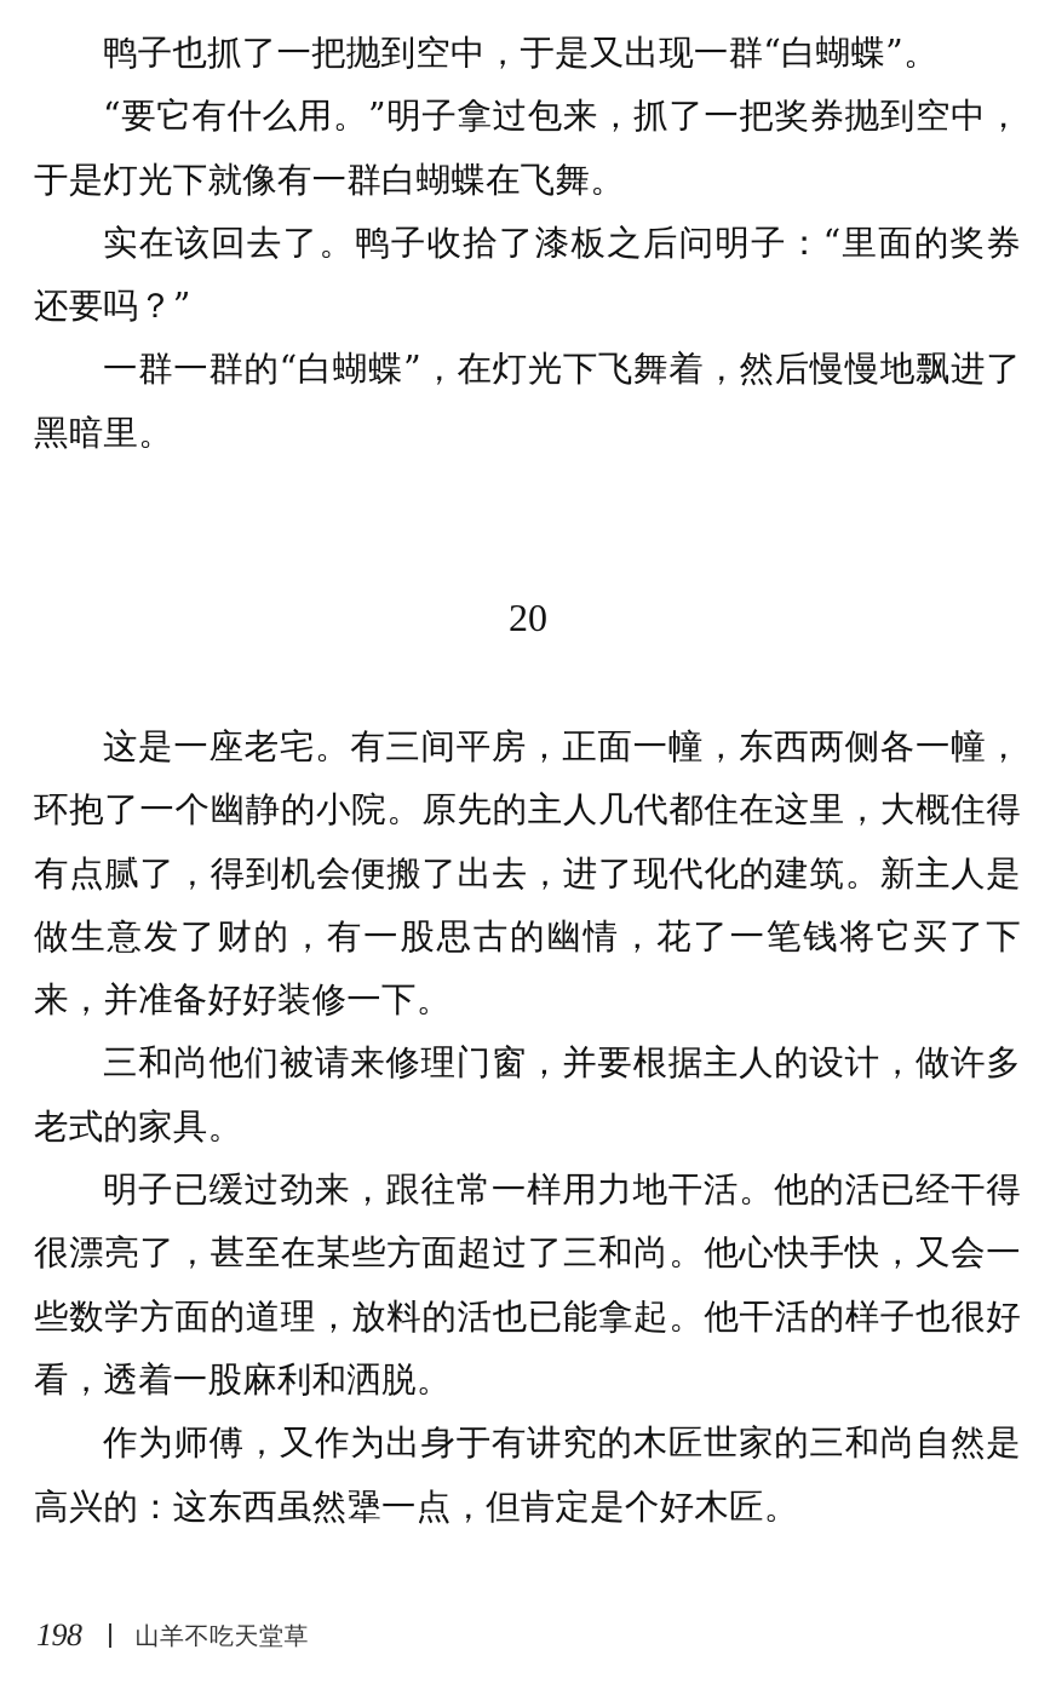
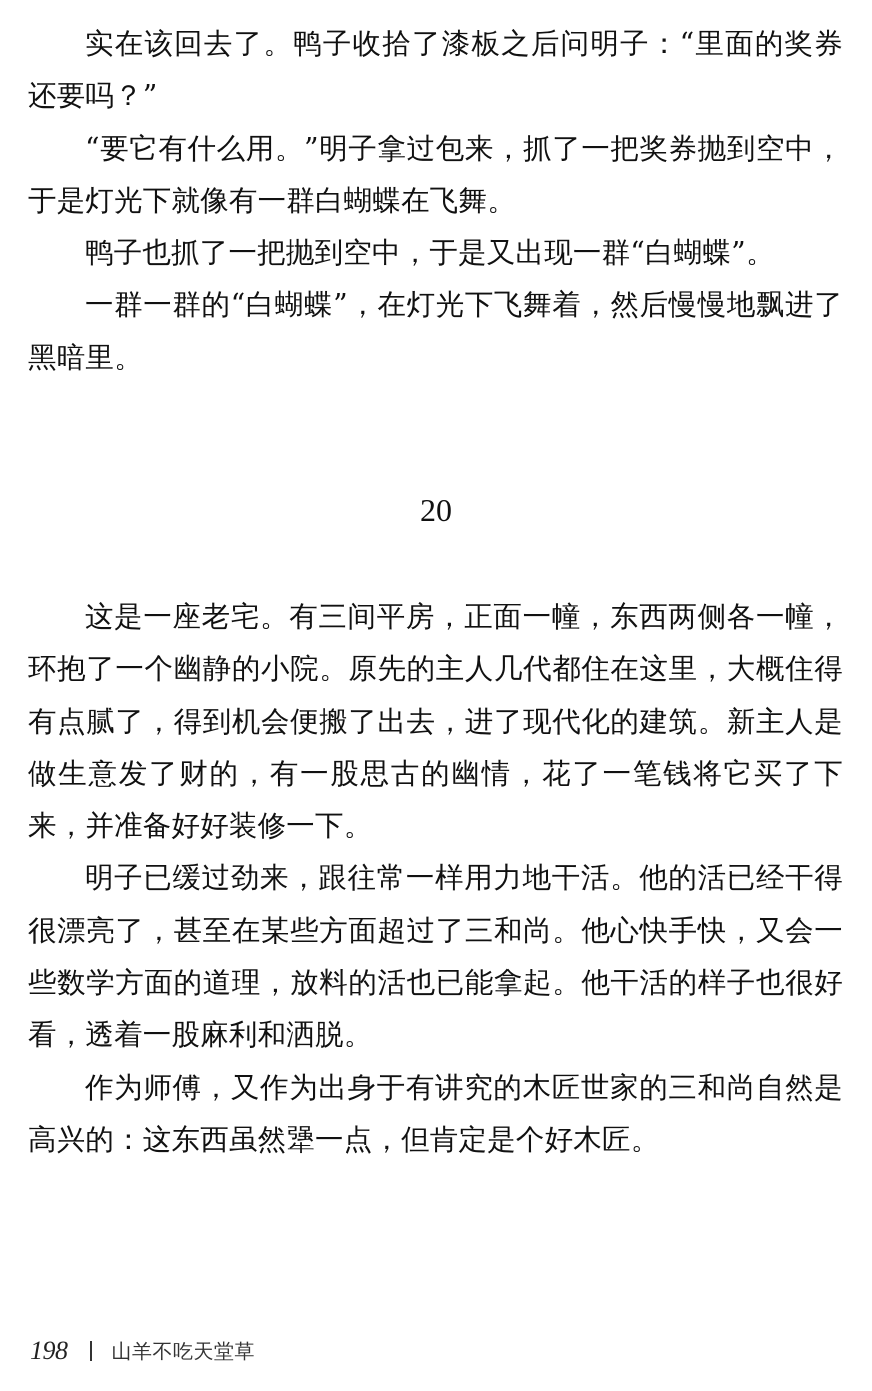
- 鸭子也抓了一把抛到空中，于是又出现一群“白蝴蝶”。
+ 实在该回去了。鸭子收拾了漆板之后问明子：“里面的奖券还要吗？”
  “要它有什么用。”明子拿过包来，抓了一把奖券抛到空中，于是灯光下就像有一群白蝴蝶在飞舞。
- 实在该回去了。鸭子收拾了漆板之后问明子：“里面的奖券还要吗？”
+ 鸭子也抓了一把抛到空中，于是又出现一群“白蝴蝶”。
  一群一群的“白蝴蝶”，在灯光下飞舞着，然后慢慢地飘进了黑暗里。
  20
  这是一座老宅。有三间平房，正面一幢，东西两侧各一幢，环抱了一个幽静的小院。原先的主人几代都住在这里，大概住得有点腻了，得到机会便搬了出去，进了现代化的建筑。新主人是做生意发了财的，有一股思古的幽情，花了一笔钱将它买了下来，并准备好好装修一下。
- 三和尚他们被请来修理门窗，并要根据主人的设计，做许多老式的家具。
  明子已缓过劲来，跟往常一样用力地干活。他的活已经干得很漂亮了，甚至在某些方面超过了三和尚。他心快手快，又会一些数学方面的道理，放料的活也已能拿起。他干活的样子也很好看，透着一股麻利和洒脱。
  作为师傅，又作为出身于有讲究的木匠世家的三和尚自然是高兴的：这东西虽然犟一点，但肯定是个好木匠。
  198
  山羊不吃天堂草
